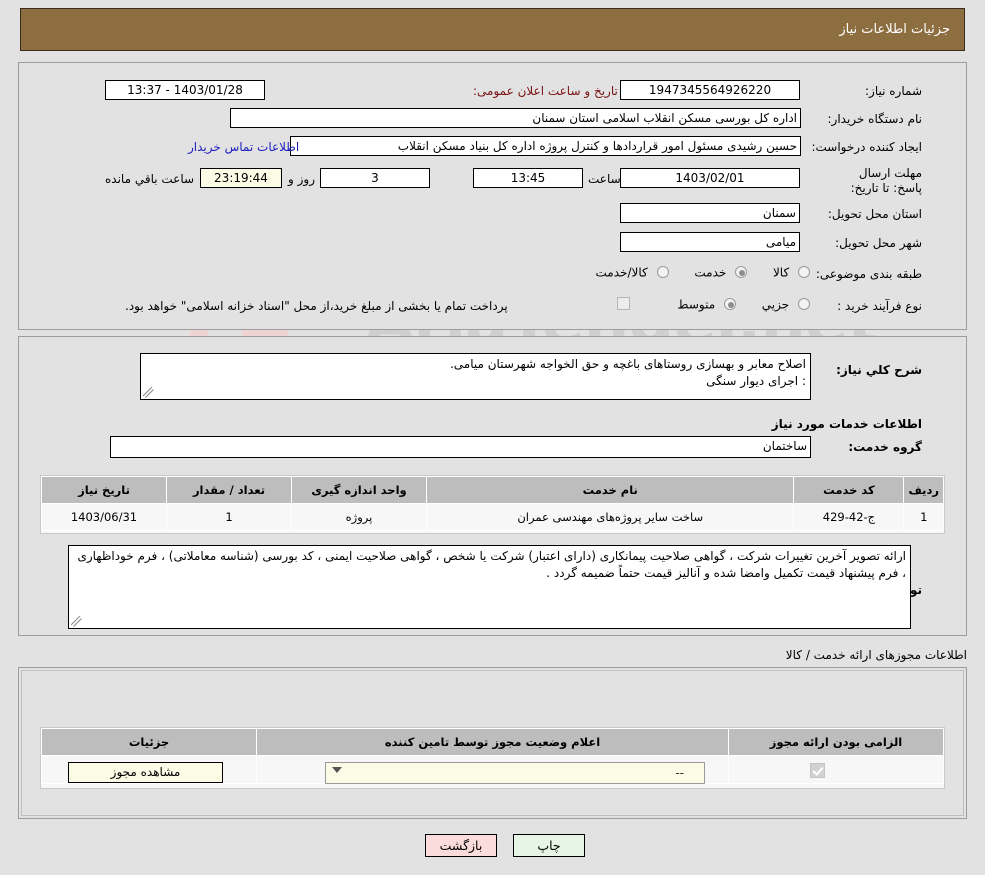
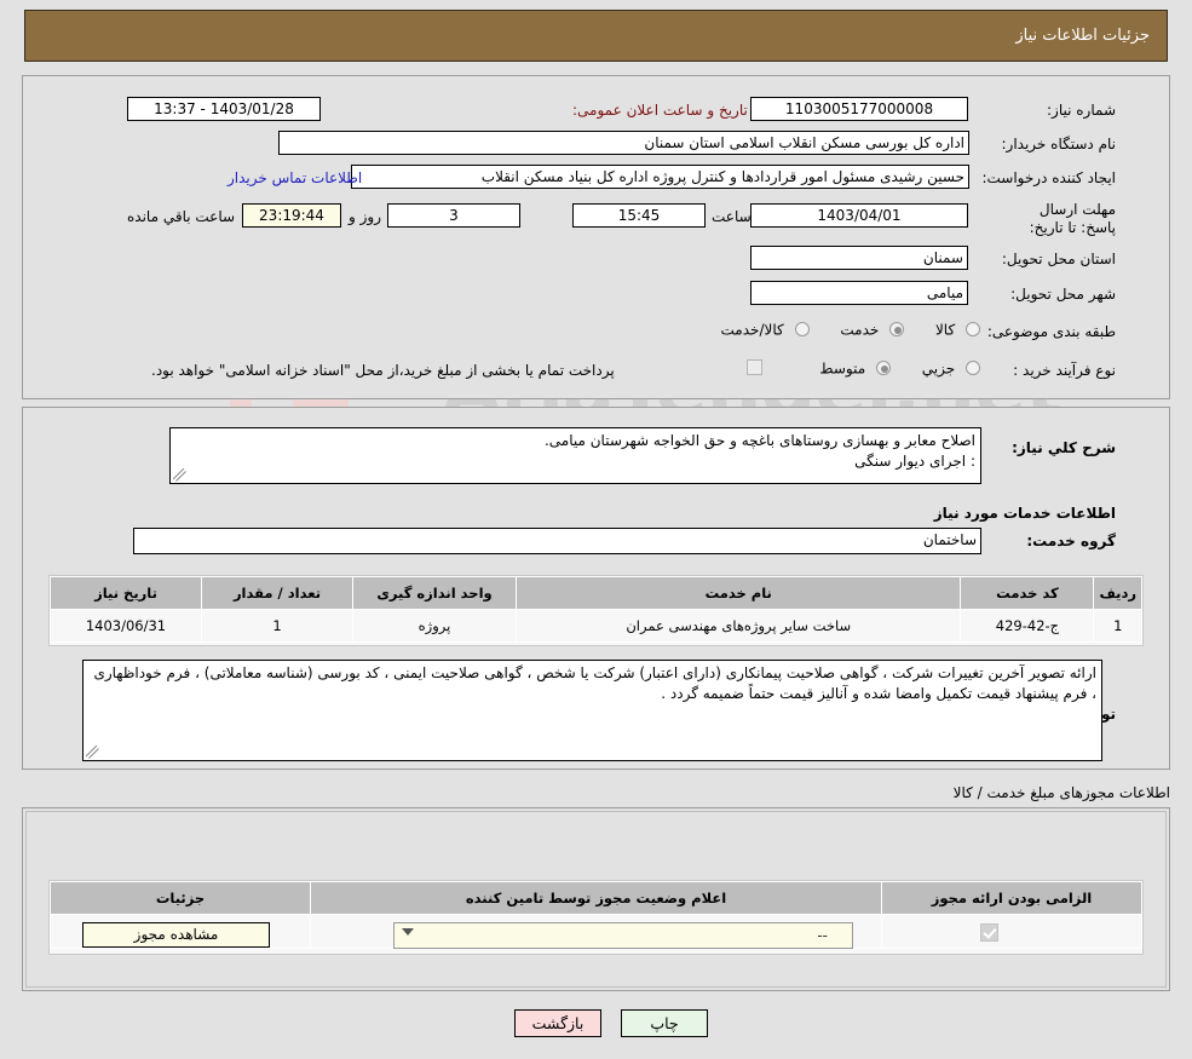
  جزئیات اطلاعات نیاز
  شماره نیاز:
- 1947345564926220
+ 1103005177000008
  تاریخ و ساعت اعلان عمومی:
  1403/01/28 - 13:37
  نام دستگاه خریدار:
  اداره کل بورسی مسکن انقلاب اسلامی استان سمنان
  ایجاد کننده درخواست:
  حسین رشیدی مسئول امور قراردادها و کنترل پروژه اداره کل بنیاد مسکن انقلاب
  اطلاعات تماس خریدار
  مهلت ارسال پاسخ: تا تاریخ:
- 1403/02/01
+ 1403/04/01
  ساعت
- 13:45
+ 15:45
  3
  روز و
  23:19:44
  ساعت باقي مانده
  استان محل تحویل:
  سمنان
  شهر محل تحویل:
  میامی
  طبقه بندی موضوعی:
  کالا خدمت کالا/خدمت
  نوع فرآیند خرید :
  جزیي متوسط
  پرداخت تمام یا بخشی از مبلغ خرید،از محل "اسناد خزانه اسلامی" خواهد بود.
  شرح کلي نیاز:
  اصلاح معابر و بهسازی روستاهای باغچه و حق الخواجه شهرستان میامی.
  : اجرای دیوار سنگی
  اطلاعات خدمات مورد نیاز
  گروه خدمت:
  ساختمان
  ردیف	کد خدمت	نام خدمت	واحد اندازه گیری	تعداد / مقدار	تاریخ نیاز
  1	ج-42-429	ساخت سایر پروژه‌های مهندسی عمران	پروژه	1	1403/06/31
  ارائه تصویر آخرین تغییرات شرکت ، گواهی صلاحیت پیمانکاری (دارای اعتبار) شرکت یا شخص ، گواهی صلاحیت ایمنی ، کد بورسی (شناسه معاملاتی) ، فرم خوداظهاری ، فرم پیشنهاد قیمت تکمیل وامضا شده و آنالیز قیمت حتماً ضمیمه گردد .
- اطلاعات مجوزهای ارائه خدمت / کالا
+ اطلاعات مجوزهای مبلغ خدمت / کالا
  الزامی بودن ارائه مجوز	اعلام وضعیت مجوز توسط تامین کننده	جزئیات
  --
  مشاهده مجوز
  بازگشت
  چاپ
